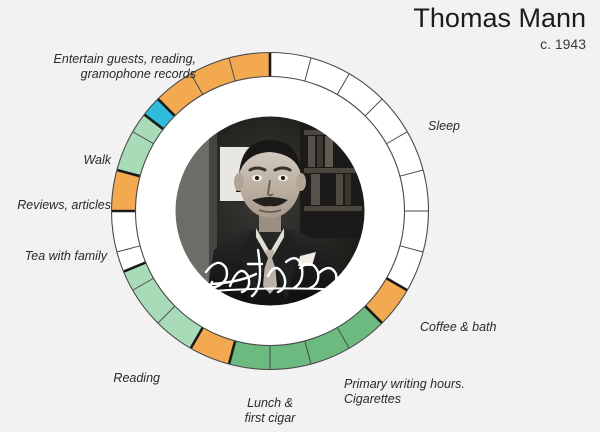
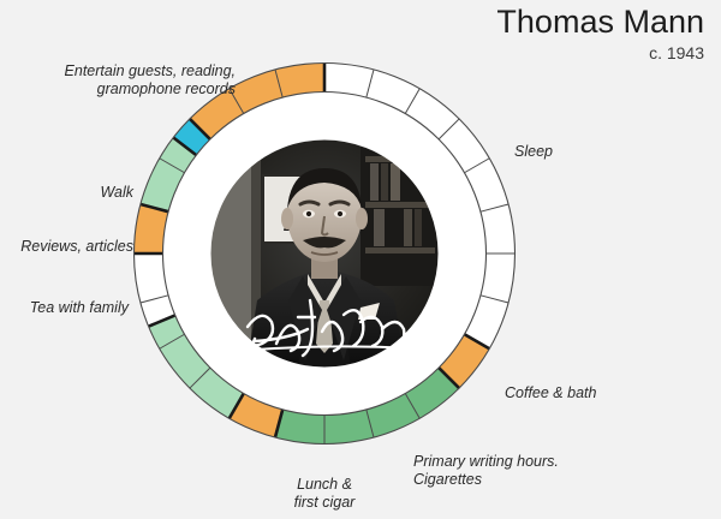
  Thomas Mann
  c. 1943
  Entertain guests, reading,
  gramophone records
  Walk
  Reviews, articles
  Tea with family
- Reading
  Lunch &
  first cigar
  Primary writing hours.
  Cigarettes
  Coffee & bath
  Sleep
